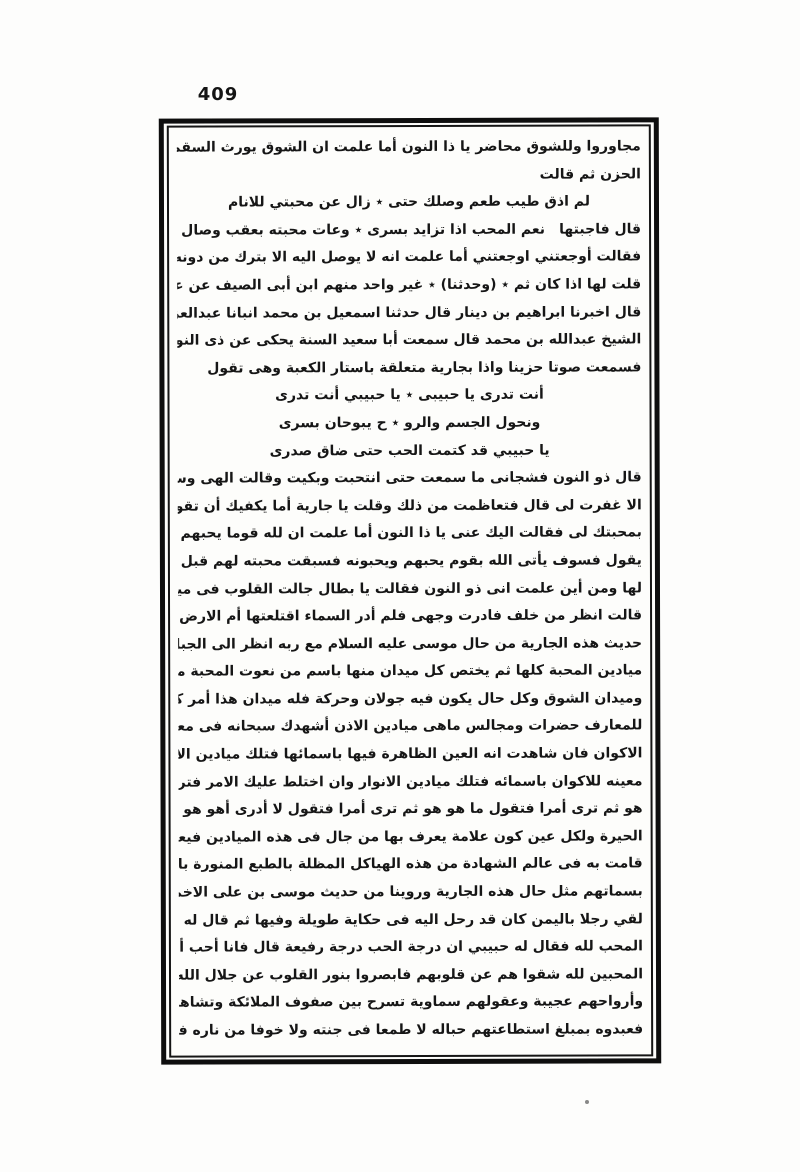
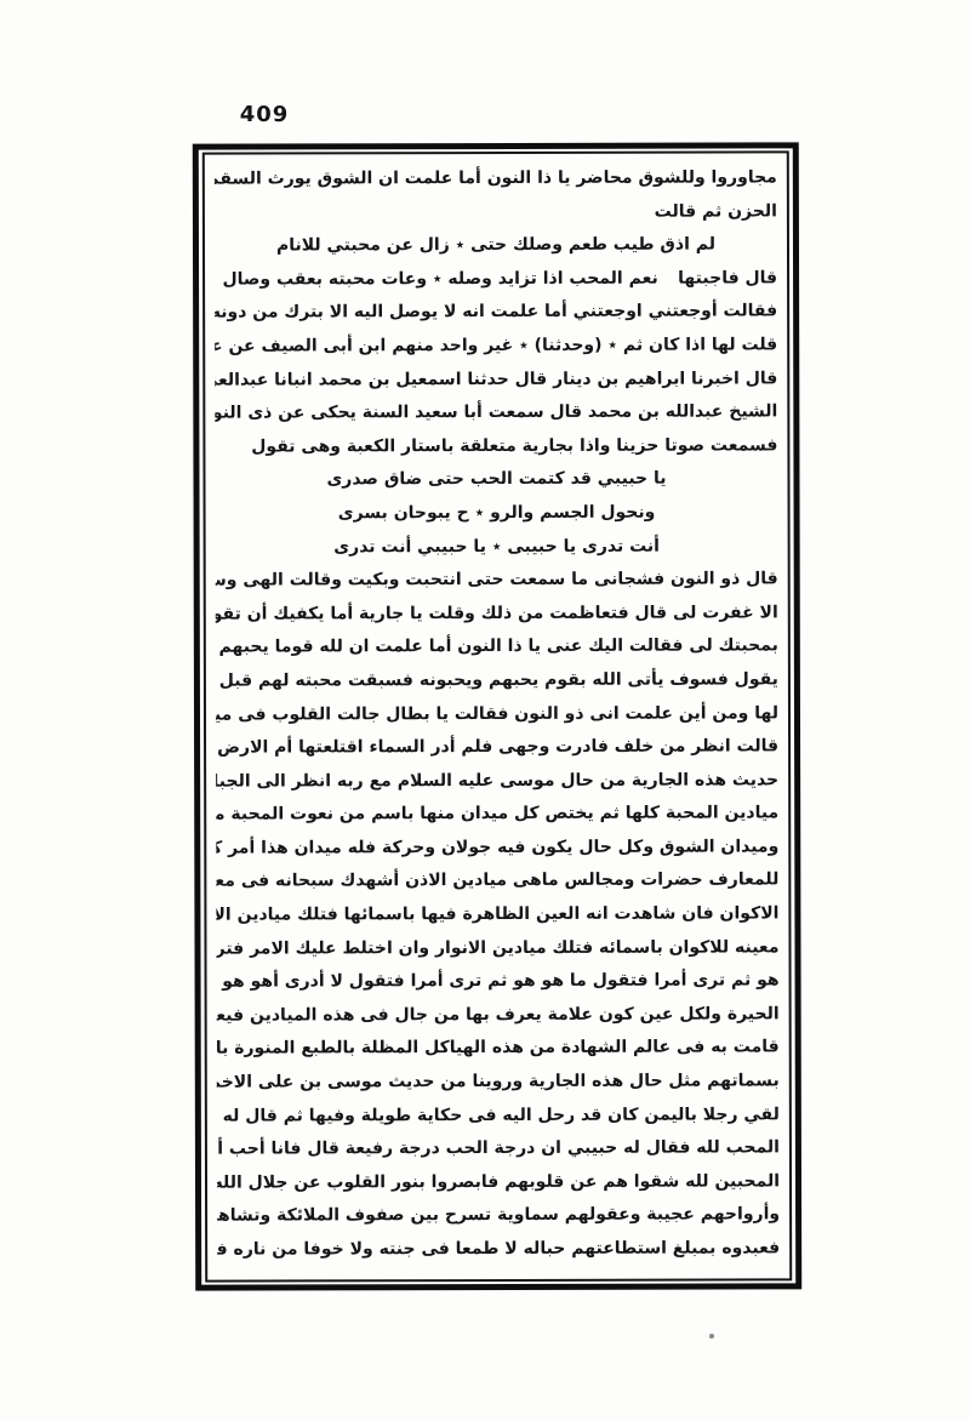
  409
  مجاوروا وللشوق محاضر يا ذا النون أما علمت ان الشوق يورث السقم
  الحزن ثم قالت
  لم اذق طيب طعم وصلك حتى ٭ زال عن محبتي للانام
  قال فاجبتها
- نعم المحب اذا تزايد بسرى ٭ وعات محبته بعقب وصال
+ نعم المحب اذا تزايد وصله ٭ وعات محبته بعقب وصال
  فقالت أوجعتني اوجعتني أما علمت انه لا يوصل اليه الا بترك من دونه
  قلت لها اذا كان ثم ٭ (وحدثنا) ٭ غير واحد منهم ابن أبى الصيف عن ع
  قال اخبرنا ابراهيم بن دينار قال حدثنا اسمعيل بن محمد انبانا عبدالع
  الشيخ عبدالله بن محمد قال سمعت أبا سعيد السنة يحكى عن ذى النو
  فسمعت صوتا حزينا واذا بجارية متعلقة باستار الكعبة وهى تقول
- أنت تدرى يا حبيبى ٭ يا حبيبي أنت تدرى
+ يا حبيبي قد كتمت الحب حتى ضاق صدرى
  ونحول الجسم والرو ٭ ح يبوحان بسرى
- يا حبيبي قد كتمت الحب حتى ضاق صدرى
+ أنت تدرى يا حبيبى ٭ يا حبيبي أنت تدرى
  قال ذو النون فشجانى ما سمعت حتى انتحبت وبكيت وقالت الهى وس
  الا غفرت لى قال فتعاظمت من ذلك وقلت يا جارية أما يكفيك أن تقو
  يقول فسوف يأتى الله بقوم يحبهم ويحبونه فسبقت محبته لهم قبل
  لها ومن أين علمت انى ذو النون فقالت يا بطال جالت القلوب فى مي
  قالت انظر من خلف فادرت وجهى فلم أدر السماء اقتلعتها أم الارض
  حديث هذه الجارية من حال موسى عليه السلام مع ربه انظر الى الجب
  ميادين المحبة كلها ثم يختص كل ميدان منها باسم من نعوت المحبة م
  وميدان الشوق وكل حال يكون فيه جولان وحركة فله ميدان هذا أمر ك
  للمعارف حضرات ومجالس ماهى ميادين الاذن أشهدك سبحانه فى مع
  الاكوان فان شاهدت انه العين الظاهرة فيها باسمائها فتلك ميادين الا
  معينه للاكوان باسمائه فتلك ميادين الانوار وان اختلط عليك الامر فتر
  هو ثم ترى أمرا فتقول ما هو هو ثم ترى أمرا فتقول لا أدرى أهو هو
  الحيرة ولكل عين كون علامة يعرف بها من جال فى هذه الميادين فيع
  قامت به فى عالم الشهادة من هذه الهياكل المظلة بالطبع المنورة با
  بسماتهم مثل حال هذه الجارية وروينا من حديث موسى بن على الاخم
  المحب لله فقال له حبيبي ان درجة الحب درجة رفيعة قال فانا أحب أ
  المحبين لله شقوا هم عن قلوبهم فابصروا بنور القلوب عن جلال الله
  وأرواحهم عجيبة وعقولهم سماوية تسرح بين صفوف الملائكة وتشاه
  فعبدوه بمبلغ استطاعتهم حباله لا طمعا فى جنته ولا خوفا من ناره ف
